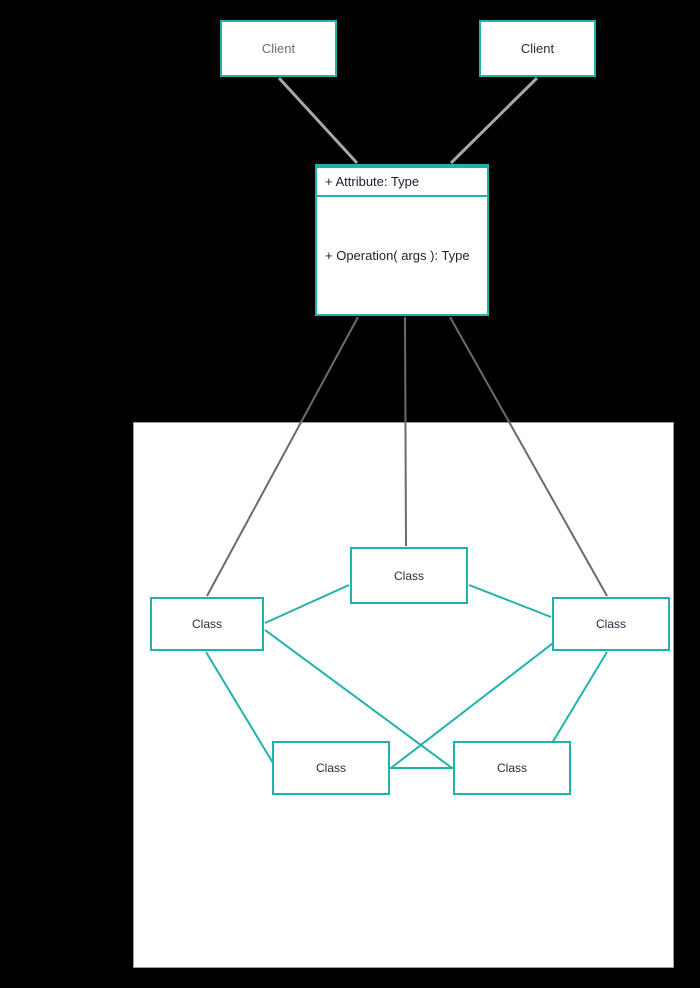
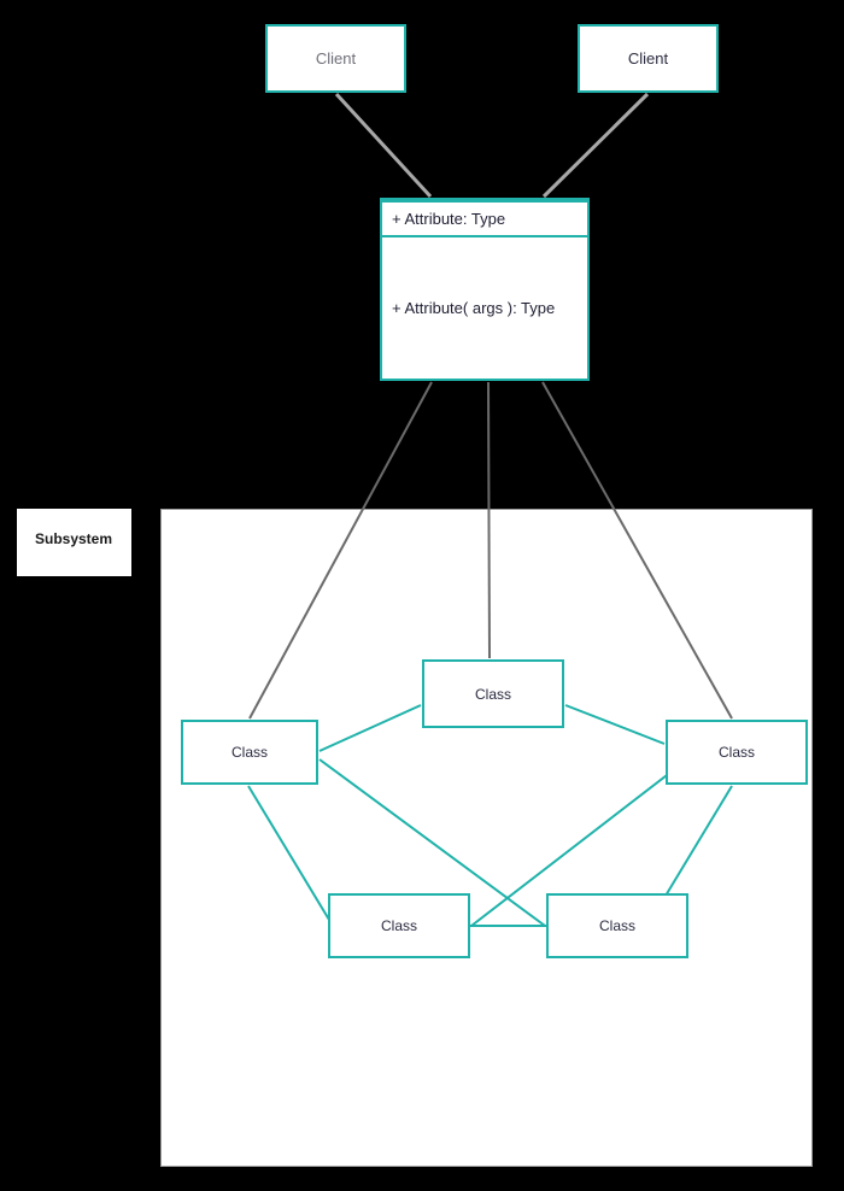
+ Subsystem
  Client
  Client
  + Attribute: Type
- + Operation( args ): Type
+ + Attribute( args ): Type
  Class
  Class
  Class
  Class
  Class
